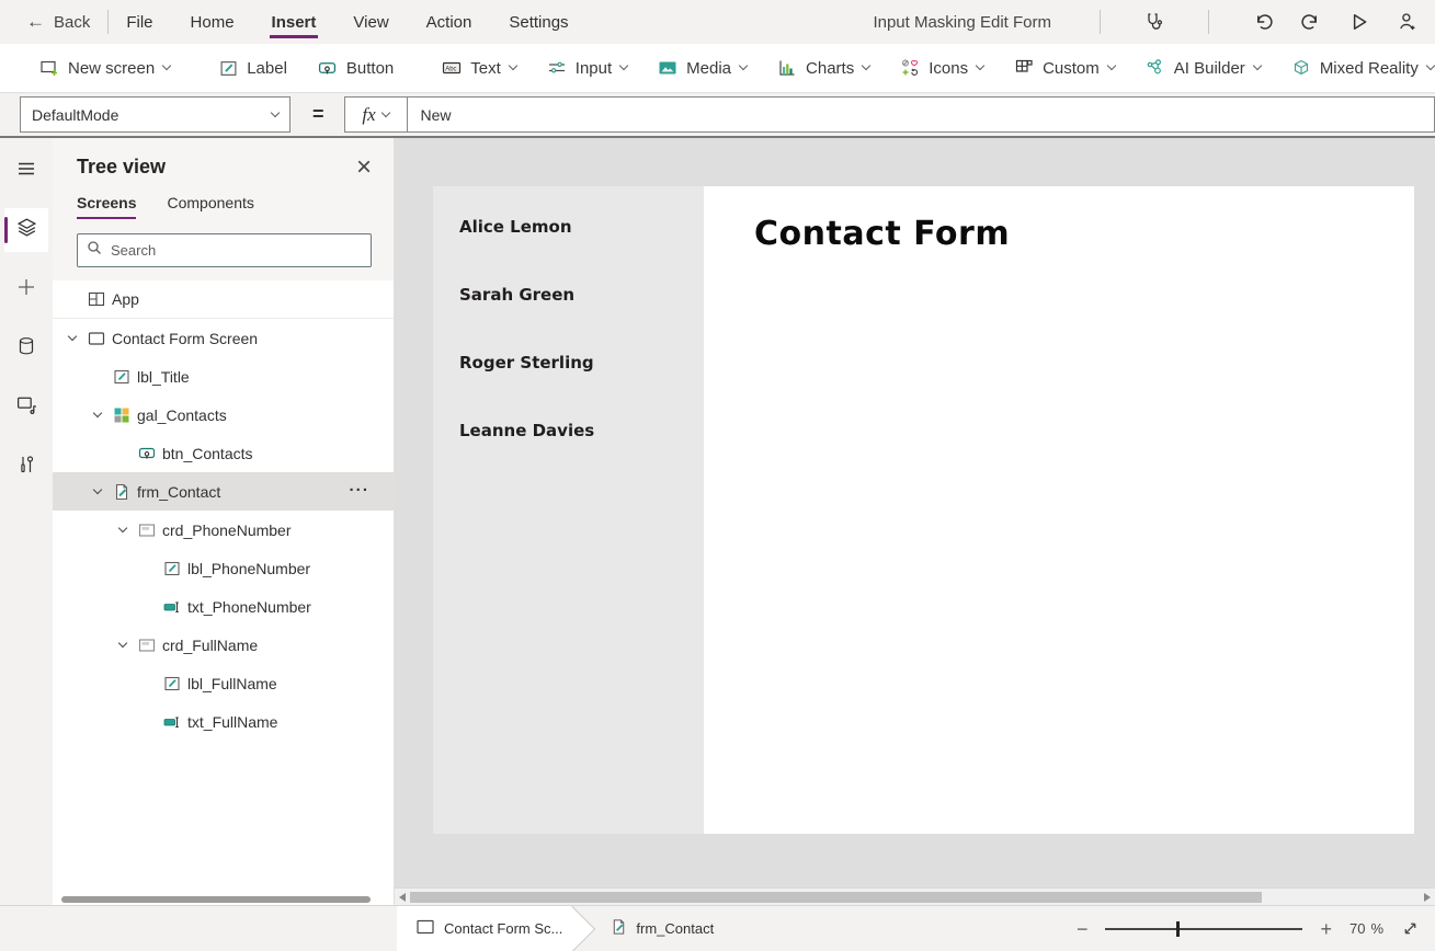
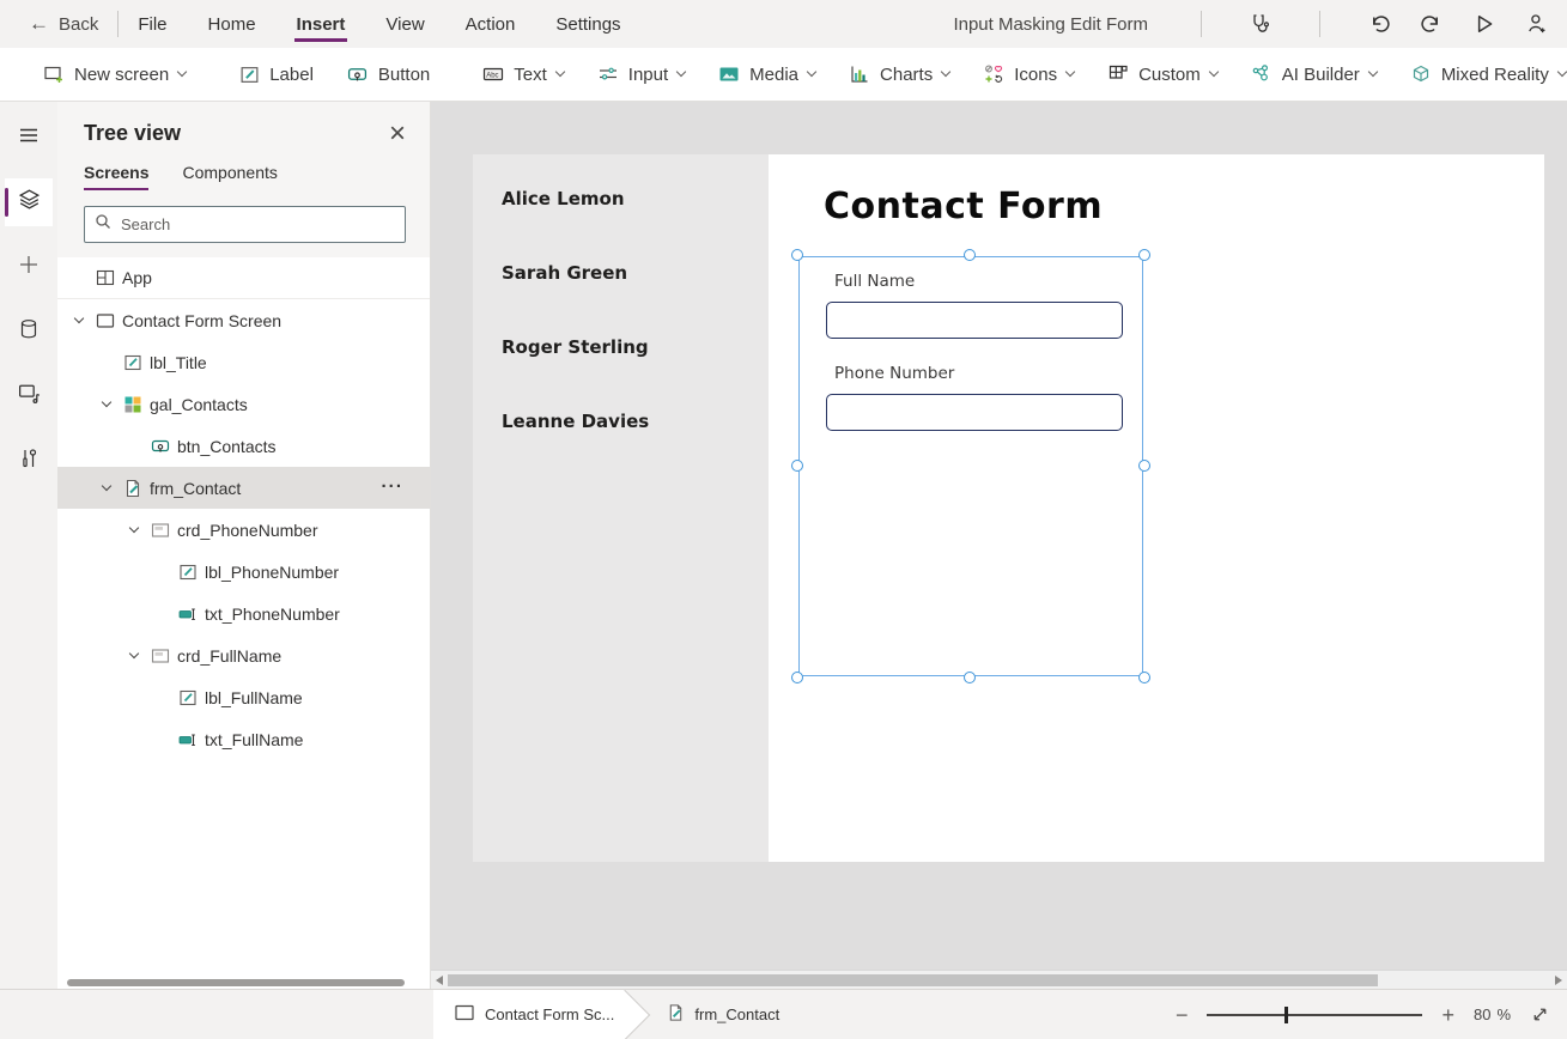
  ←
  Back
  File
  Home
  Insert
  View
  Action
  Settings
  Input Masking Edit Form
  New screen
  Label
  Button
  Text
  Input
  Media
  Charts
  Icons
  Custom
  AI Builder
  Mixed Reality
- DefaultMode
- =
- fx
- New
  Tree view
  ×
  Screens
  Components
  Search
  App
  Contact Form Screen
  lbl_Title
  gal_Contacts
  btn_Contacts
  frm_Contact
  ...
  crd_PhoneNumber
  lbl_PhoneNumber
  txt_PhoneNumber
  crd_FullName
  lbl_FullName
  txt_FullName
  Alice Lemon
  Sarah Green
  Roger Sterling
  Leanne Davies
  Contact Form
+ Full Name
+ Phone Number
  Contact Form Sc...
  frm_Contact
  −
  +
- 70
+ 80
  %
